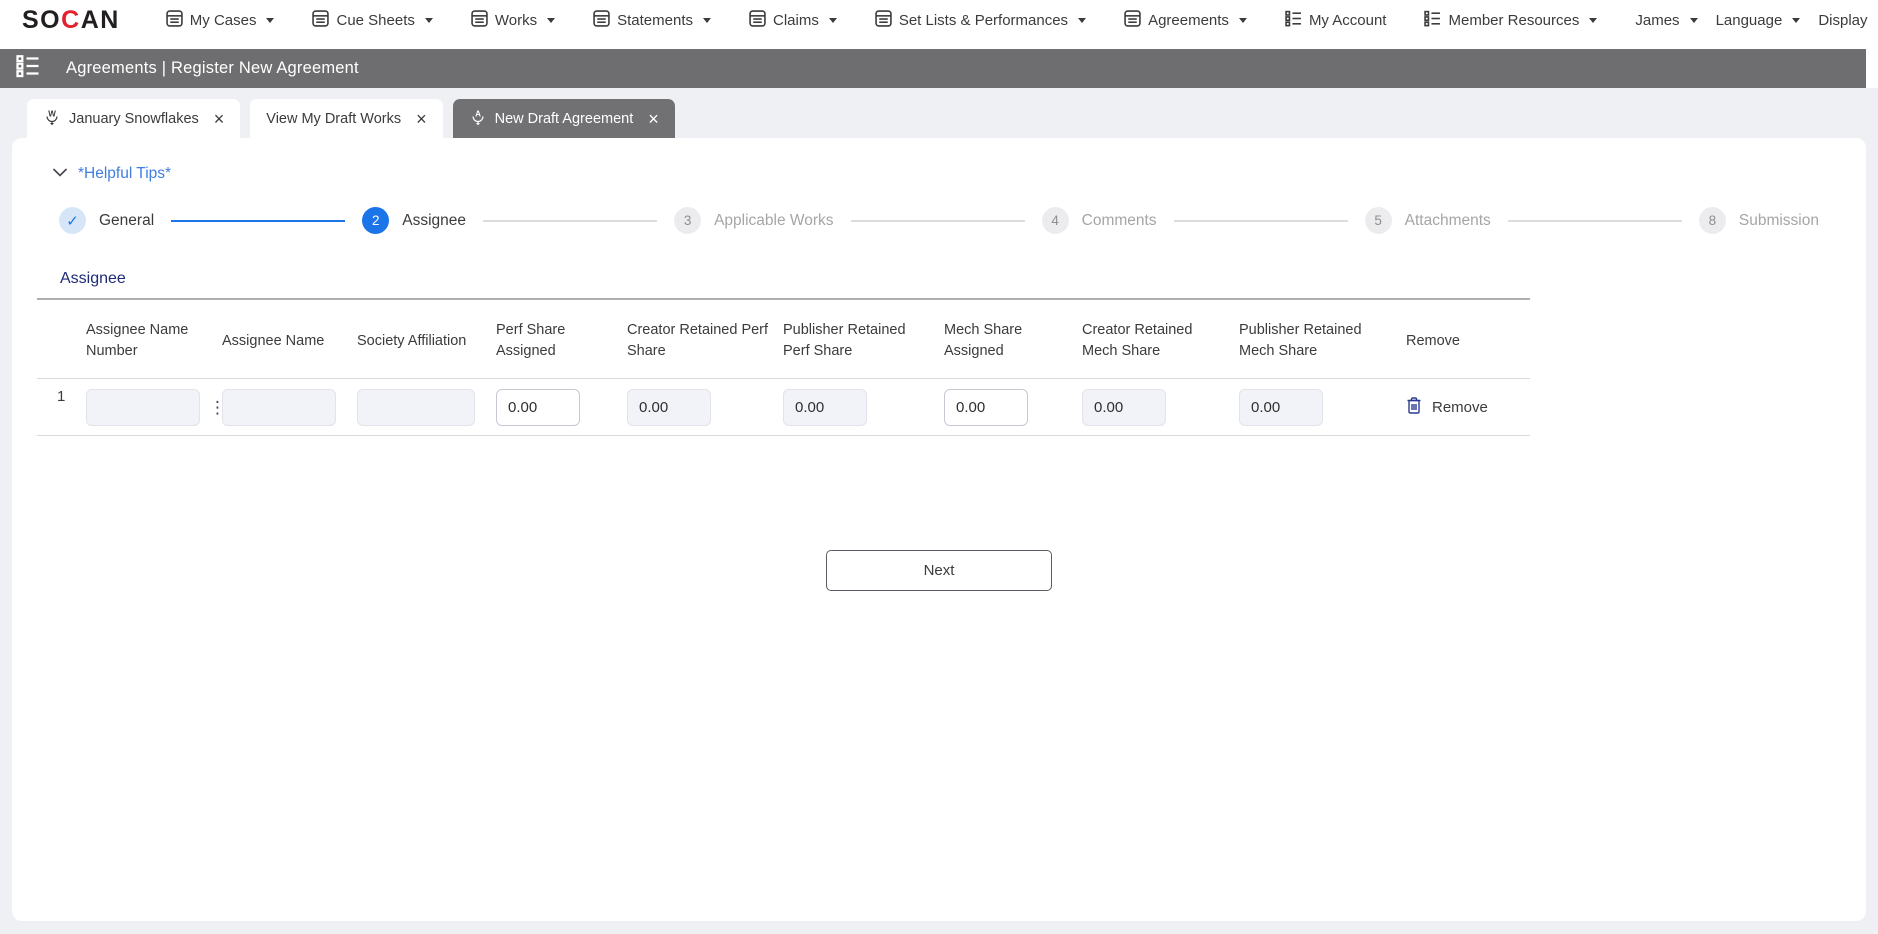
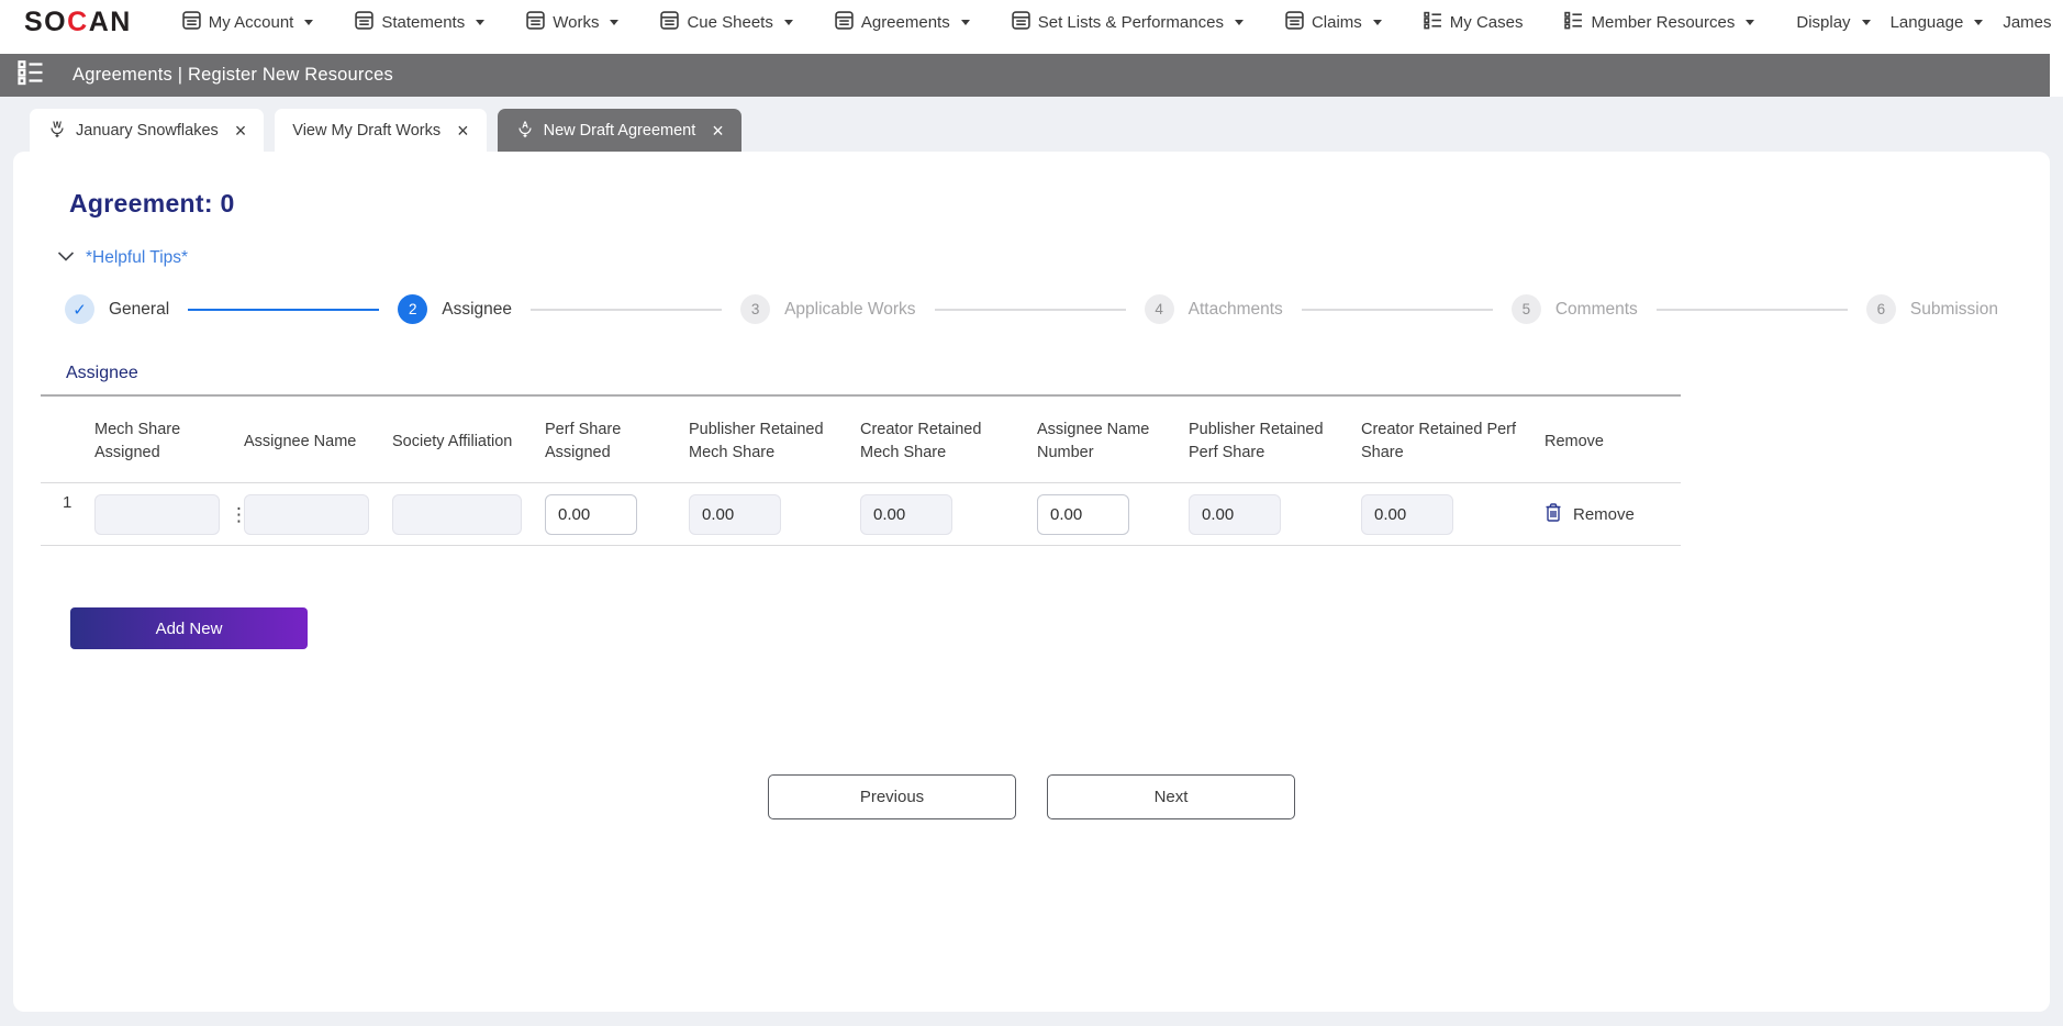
  SOCAN
- My Cases
+ My Account
- Cue Sheets
+ Statements
  Works
- Statements
+ Cue Sheets
- Claims
+ Agreements
  Set Lists & Performances
- Agreements
+ Claims
- My Account
+ My Cases
  Member Resources
- James
+ Display
  Language
- Display
+ James
- Agreements | Register New Agreement
+ Agreements | Register New Resources
  W
  January Snowflakes
  ×
  View My Draft Works
  ×
  A
  New Draft Agreement
  ×
+ Agreement: 0
  *Helpful Tips*
  ✓
  General
  2
  Assignee
  3
  Applicable Works
  4
- Comments
+ Attachments
  5
- Attachments
+ Comments
- 8
+ 6
  Submission
  Assignee
- Assignee Name Number
+ Mech Share Assigned
  Assignee Name
  Society Affiliation
  Perf Share Assigned
- Creator Retained Perf Share
+ Publisher Retained Mech Share
- Publisher Retained Perf Share
+ Creator Retained Mech Share
- Mech Share Assigned
+ Assignee Name Number
- Creator Retained Mech Share
+ Publisher Retained Perf Share
- Publisher Retained Mech Share
+ Creator Retained Perf Share
  Remove
  1
  ⋮
  0.00
  0.00
  0.00
  0.00
  0.00
  0.00
  Remove
+ Add New
+ Previous
  Next
